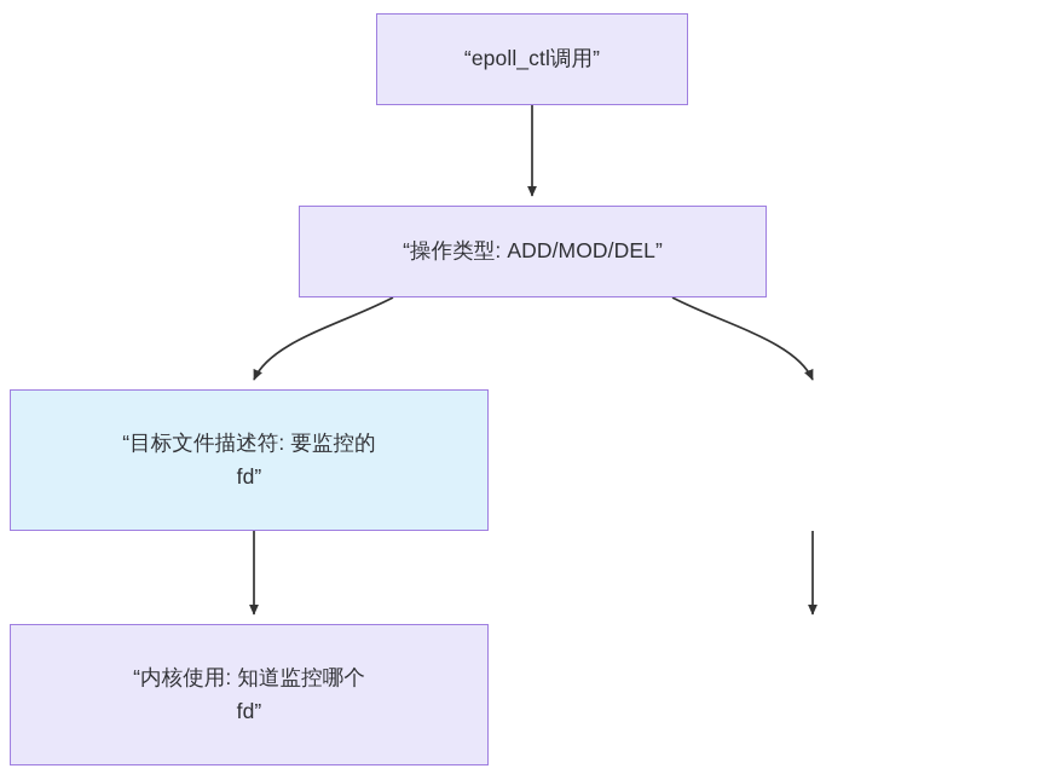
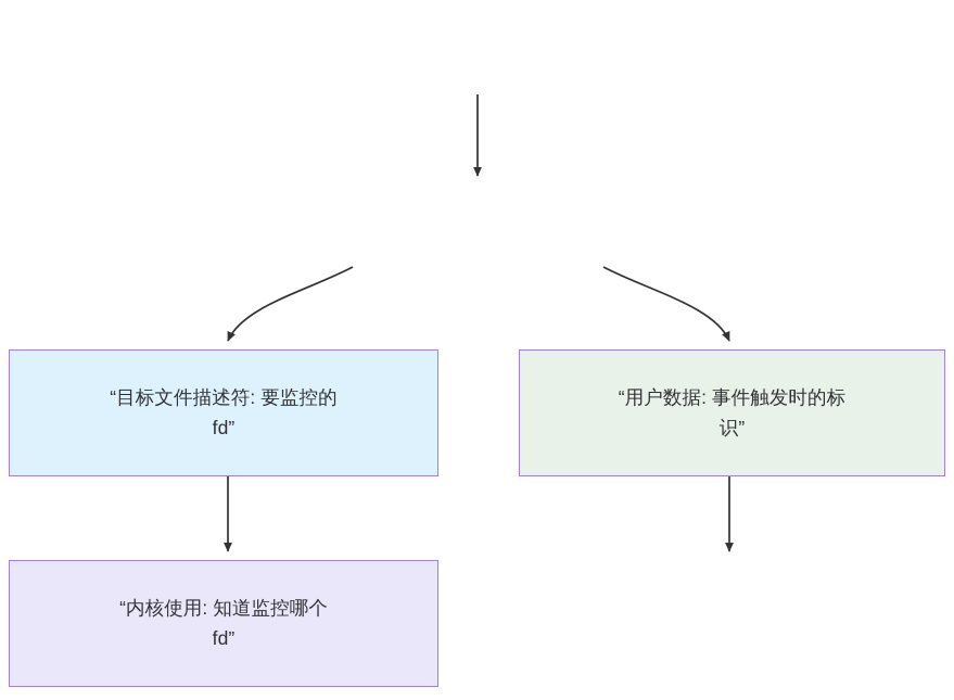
- “epoll_ctl调用”
- “操作类型: ADD/MOD/DEL”
  “目标文件描述符: 要监控的
  fd”
+ “用户数据: 事件触发时的标
+ 识”
  “内核使用: 知道监控哪个
  fd”
